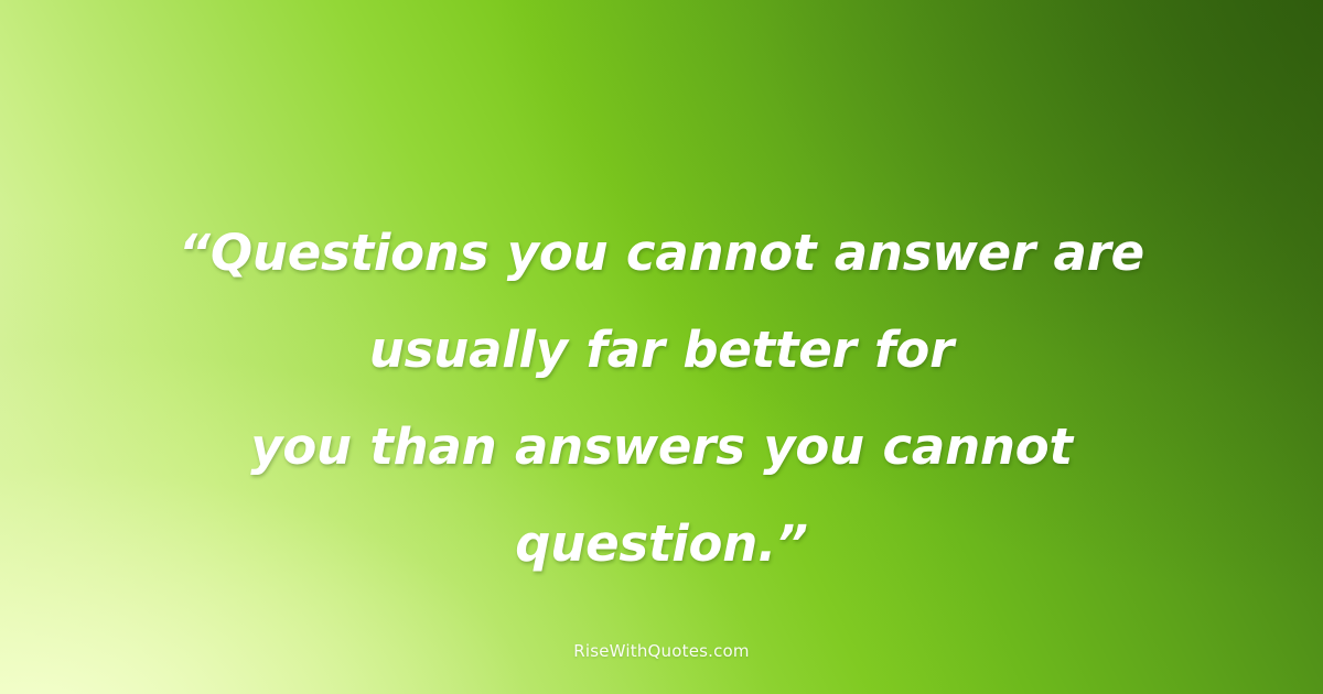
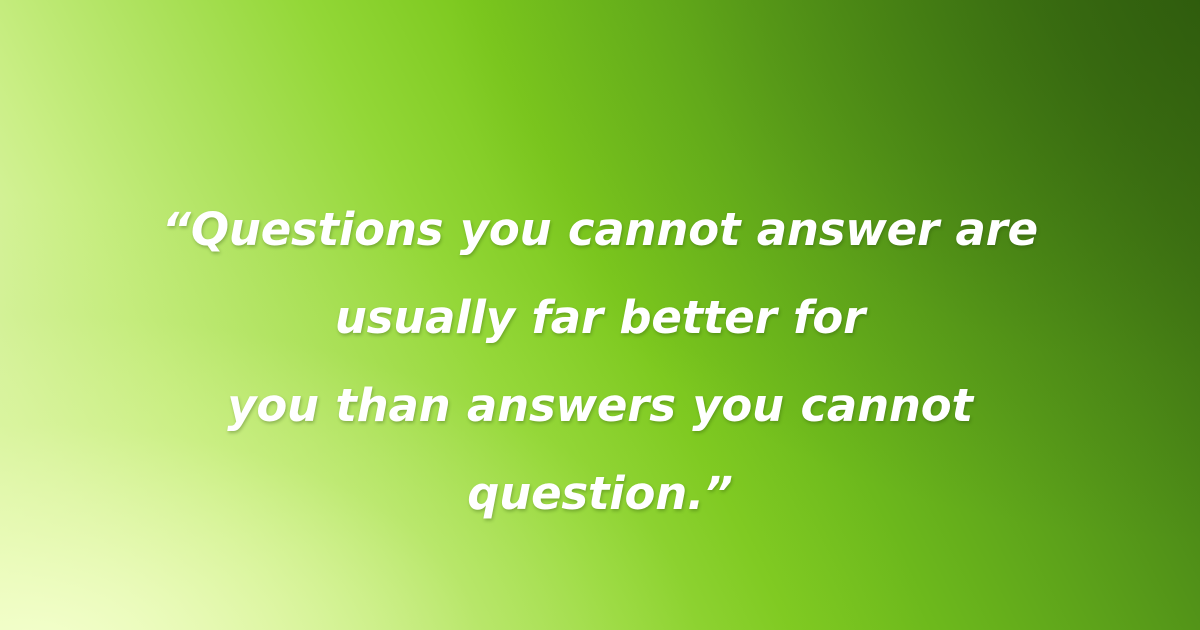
  “Questions you cannot answer are usually far better for
  you than answers you cannot question.”
- RiseWithQuotes.com
